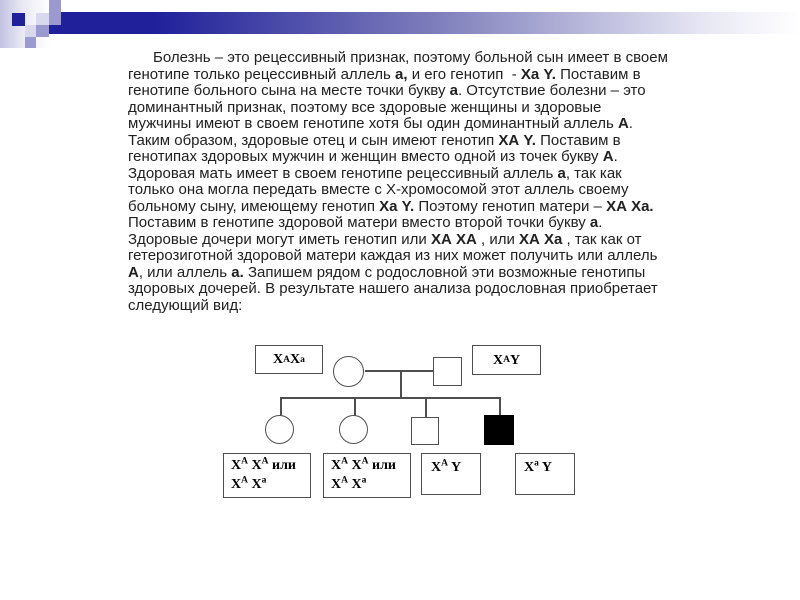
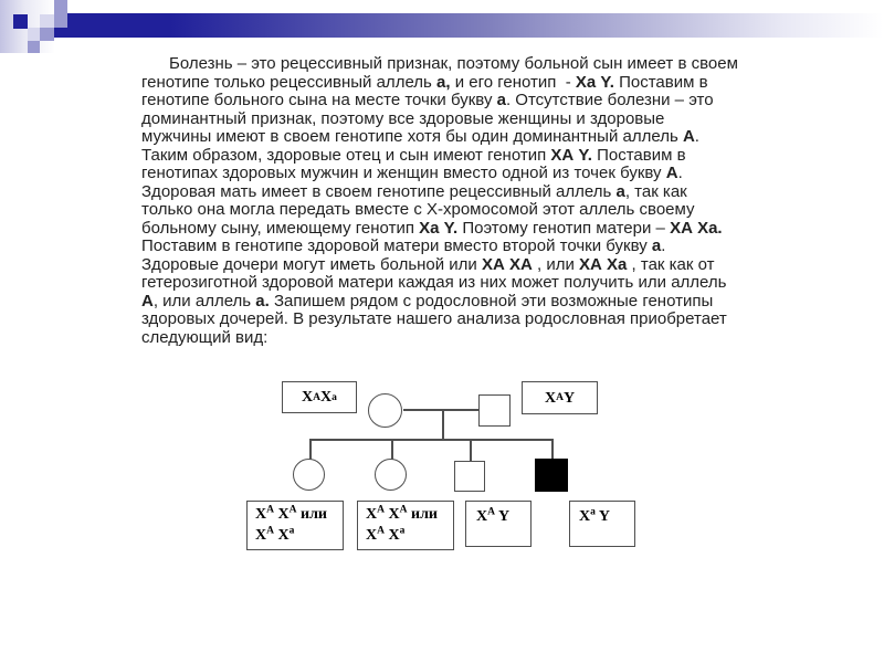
  Болезнь – это рецессивный признак, поэтому больной сын имеет в своем
  генотипе только рецессивный аллель а, и его генотип - Ха Y. Поставим в
  генотипе больного сына на месте точки букву а. Отсутствие болезни – это
  доминантный признак, поэтому все здоровые женщины и здоровые
  мужчины имеют в своем генотипе хотя бы один доминантный аллель А.
  Таким образом, здоровые отец и сын имеют генотип ХА Y. Поставим в
  генотипах здоровых мужчин и женщин вместо одной из точек букву А.
  Здоровая мать имеет в своем генотипе рецессивный аллель а, так как
  только она могла передать вместе с Х-хромосомой этот аллель своему
  больному сыну, имеющему генотип Ха Y. Поэтому генотип матери – ХА Ха.
  Поставим в генотипе здоровой матери вместо второй точки букву а.
- Здоровые дочери могут иметь генотип или ХА ХА , или ХА Ха , так как от
+ Здоровые дочери могут иметь больной или ХА ХА , или ХА Ха , так как от
  гетерозиготной здоровой матери каждая из них может получить или аллель
  А, или аллель а. Запишем рядом с родословной эти возможные генотипы
  здоровых дочерей. В результате нашего анализа родословная приобретает
  следующий вид:
  X
  A
  X
  a
  X
  A
  Y
  XA XA или
  XA Xa
  XA XA или
  XA Xa
  XA Y
  Xa Y
